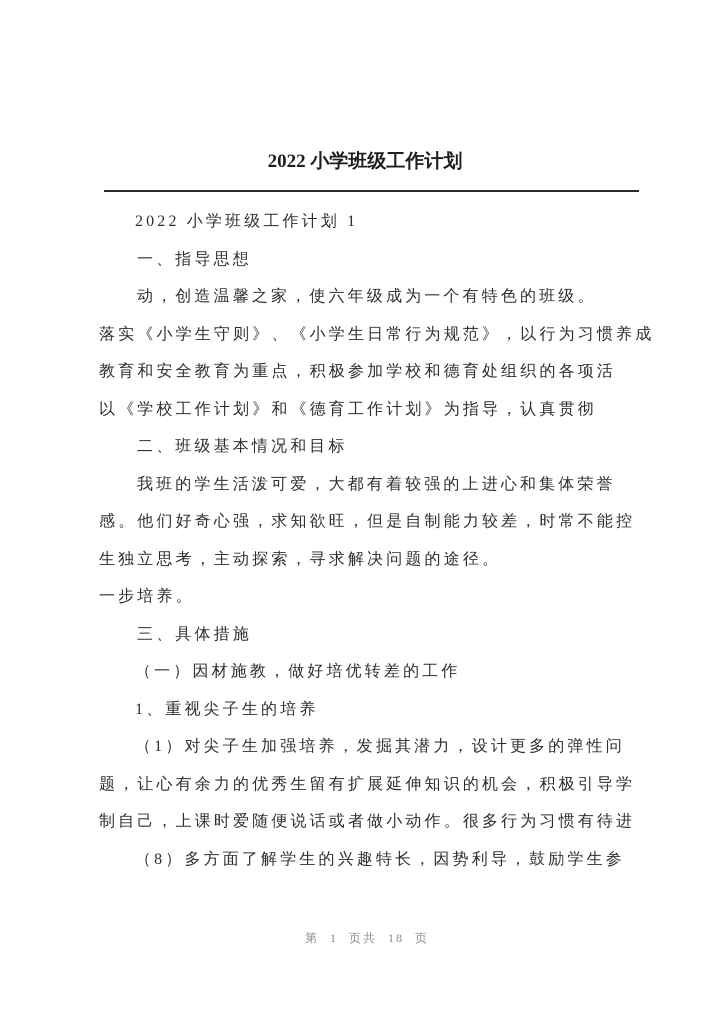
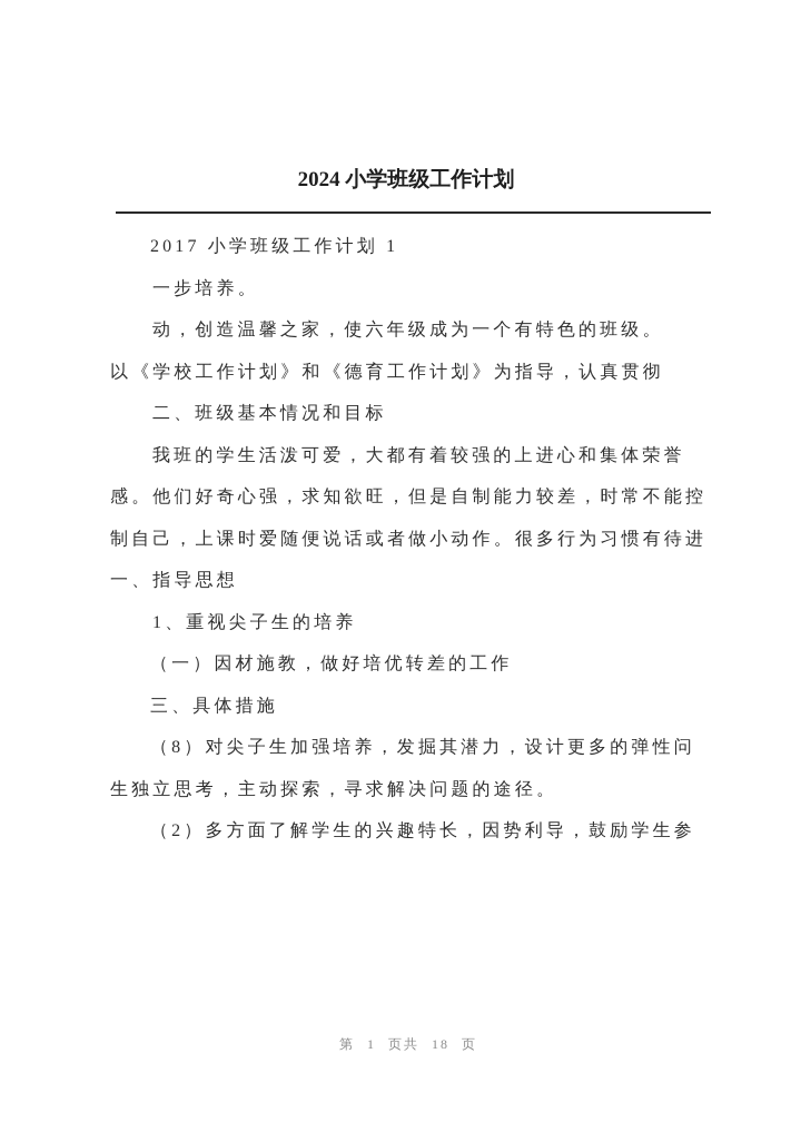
- 2022 小学班级工作计划
+ 2024 小学班级工作计划
- 2022 小学班级工作计划 1
+ 2017 小学班级工作计划 1
- 一、指导思想
+ 一步培养。
  动，创造温馨之家，使六年级成为一个有特色的班级。
- 落实《小学生守则》、《小学生日常行为规范》，以行为习惯养成
- 教育和安全教育为重点，积极参加学校和德育处组织的各项活
  以《学校工作计划》和《德育工作计划》为指导，认真贯彻
  二、班级基本情况和目标
  我班的学生活泼可爱，大都有着较强的上进心和集体荣誉
  感。他们好奇心强，求知欲旺，但是自制能力较差，时常不能控
- 生独立思考，主动探索，寻求解决问题的途径。
+ 制自己，上课时爱随便说话或者做小动作。很多行为习惯有待进
- 一步培养。
+ 一、指导思想
- 三、具体措施
+ 1、重视尖子生的培养
  （一）因材施教，做好培优转差的工作
- 1、重视尖子生的培养
+ 三、具体措施
- （1）对尖子生加强培养，发掘其潜力，设计更多的弹性问
+ （8）对尖子生加强培养，发掘其潜力，设计更多的弹性问
- 题，让心有余力的优秀生留有扩展延伸知识的机会，积极引导学
- 制自己，上课时爱随便说话或者做小动作。很多行为习惯有待进
+ 生独立思考，主动探索，寻求解决问题的途径。
- （8）多方面了解学生的兴趣特长，因势利导，鼓励学生参
+ （2）多方面了解学生的兴趣特长，因势利导，鼓励学生参
  第 1 页共 18 页
